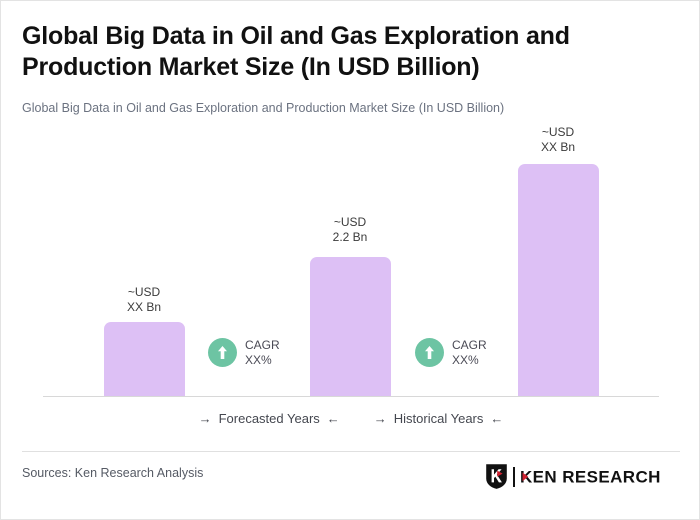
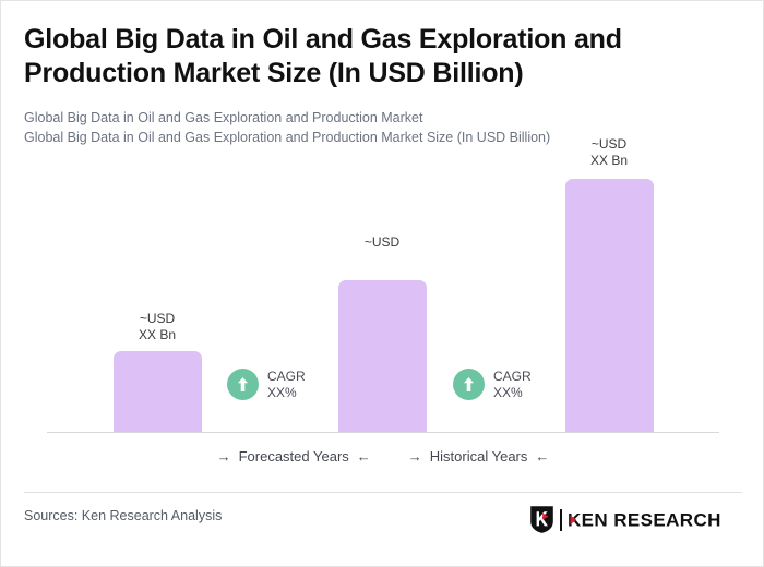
  Global Big Data in Oil and Gas Exploration and Production Market Size (In USD Billion)
+ Global Big Data in Oil and Gas Exploration and Production Market
  Global Big Data in Oil and Gas Exploration and Production Market Size (In USD Billion)
  ~USD
  XX Bn
  CAGR
  XX%
  ~USD
- 2.2 Bn
  CAGR
  XX%
  ~USD
  XX Bn
  →
  Forecasted Years
  ←
  →
  Historical Years
  ←
  Sources: Ken Research Analysis
  EN RESEARCH
